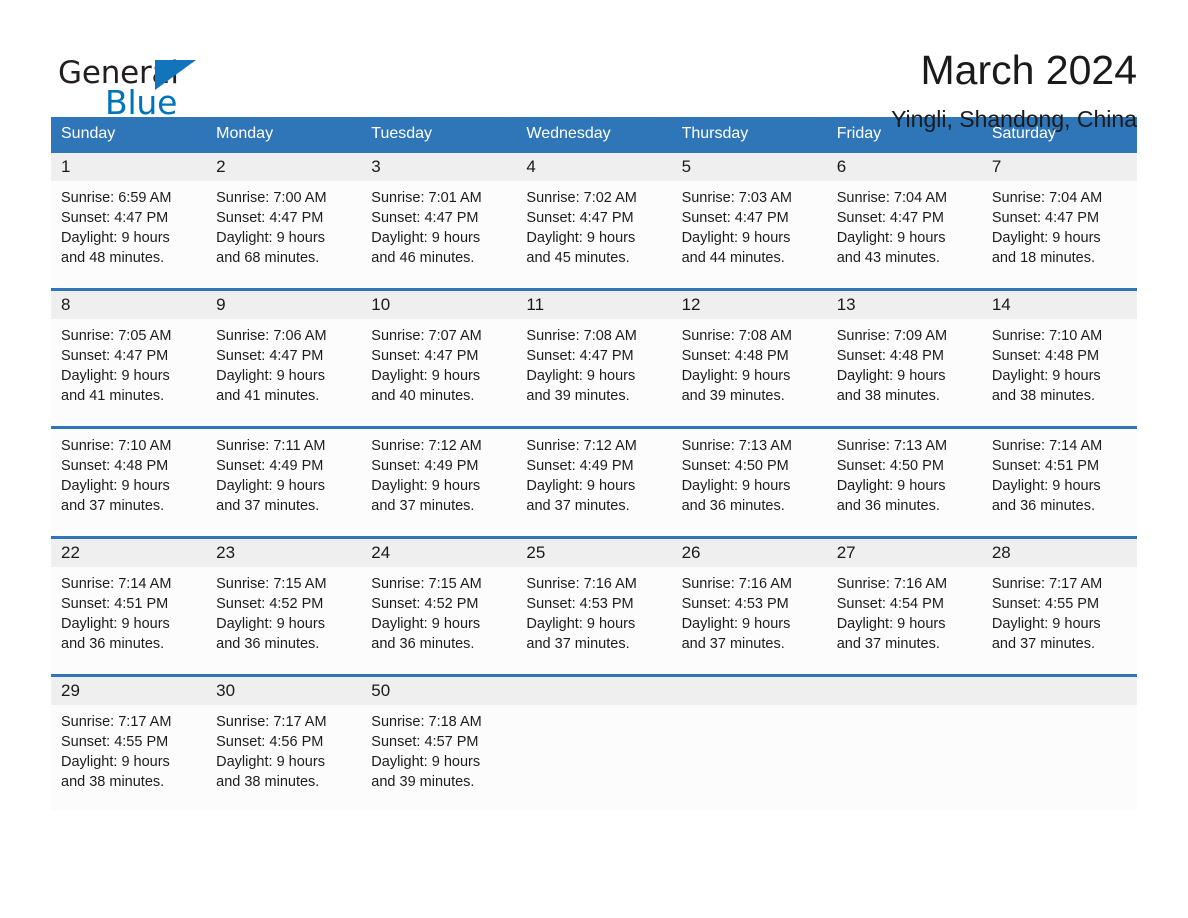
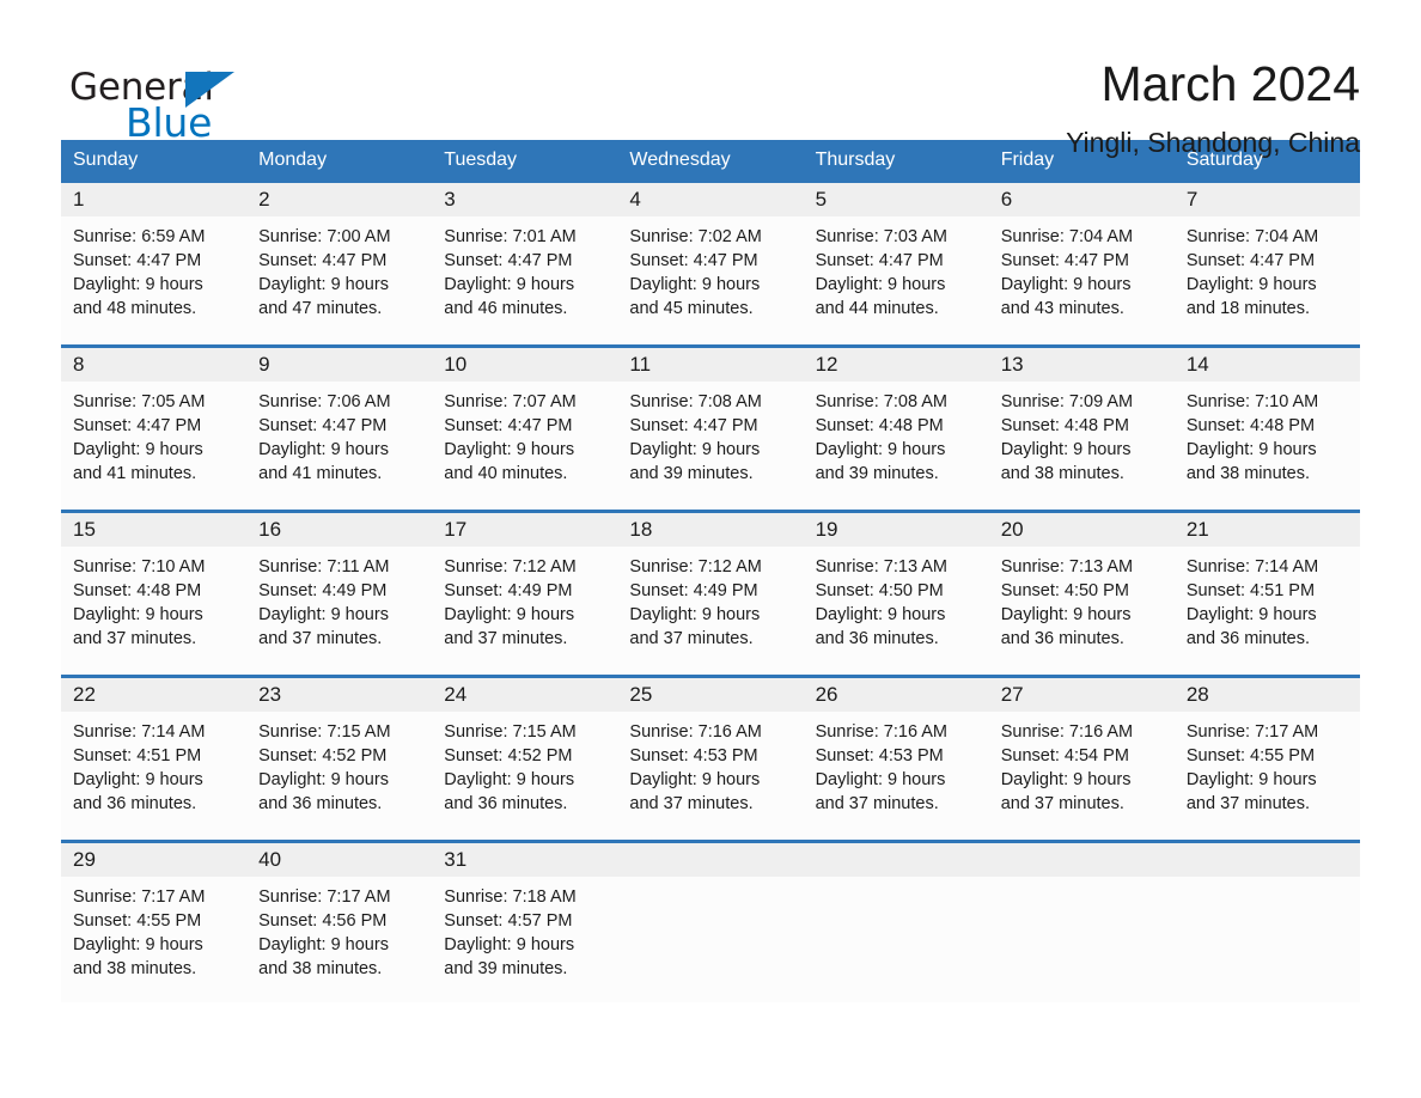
  General
  Blue
  March 2024
  Yingli, Shandong, China
  Sunday
  Monday
  Tuesday
  Wednesday
  Thursday
  Friday
  Saturday
  1
  2
  3
  4
  5
  6
  7
  Sunrise: 6:59 AM
  Sunset: 4:47 PM
  Daylight: 9 hours
  and 48 minutes.
  Sunrise: 7:00 AM
  Sunset: 4:47 PM
  Daylight: 9 hours
- and 68 minutes.
+ and 47 minutes.
  Sunrise: 7:01 AM
  Sunset: 4:47 PM
  Daylight: 9 hours
  and 46 minutes.
  Sunrise: 7:02 AM
  Sunset: 4:47 PM
  Daylight: 9 hours
  and 45 minutes.
  Sunrise: 7:03 AM
  Sunset: 4:47 PM
  Daylight: 9 hours
  and 44 minutes.
  Sunrise: 7:04 AM
  Sunset: 4:47 PM
  Daylight: 9 hours
  and 43 minutes.
  Sunrise: 7:04 AM
  Sunset: 4:47 PM
  Daylight: 9 hours
  and 18 minutes.
  8
  9
  10
  11
  12
  13
  14
  Sunrise: 7:05 AM
  Sunset: 4:47 PM
  Daylight: 9 hours
  and 41 minutes.
  Sunrise: 7:06 AM
  Sunset: 4:47 PM
  Daylight: 9 hours
  and 41 minutes.
  Sunrise: 7:07 AM
  Sunset: 4:47 PM
  Daylight: 9 hours
  and 40 minutes.
  Sunrise: 7:08 AM
  Sunset: 4:47 PM
  Daylight: 9 hours
  and 39 minutes.
  Sunrise: 7:08 AM
  Sunset: 4:48 PM
  Daylight: 9 hours
  and 39 minutes.
  Sunrise: 7:09 AM
  Sunset: 4:48 PM
  Daylight: 9 hours
  and 38 minutes.
  Sunrise: 7:10 AM
  Sunset: 4:48 PM
  Daylight: 9 hours
  and 38 minutes.
+ 15
+ 16
+ 17
+ 18
+ 19
+ 20
+ 21
  Sunrise: 7:10 AM
  Sunset: 4:48 PM
  Daylight: 9 hours
  and 37 minutes.
  Sunrise: 7:11 AM
  Sunset: 4:49 PM
  Daylight: 9 hours
  and 37 minutes.
  Sunrise: 7:12 AM
  Sunset: 4:49 PM
  Daylight: 9 hours
  and 37 minutes.
  Sunrise: 7:12 AM
  Sunset: 4:49 PM
  Daylight: 9 hours
  and 37 minutes.
  Sunrise: 7:13 AM
  Sunset: 4:50 PM
  Daylight: 9 hours
  and 36 minutes.
  Sunrise: 7:13 AM
  Sunset: 4:50 PM
  Daylight: 9 hours
  and 36 minutes.
  Sunrise: 7:14 AM
  Sunset: 4:51 PM
  Daylight: 9 hours
  and 36 minutes.
  22
  23
  24
  25
  26
  27
  28
  Sunrise: 7:14 AM
  Sunset: 4:51 PM
  Daylight: 9 hours
  and 36 minutes.
  Sunrise: 7:15 AM
  Sunset: 4:52 PM
  Daylight: 9 hours
  and 36 minutes.
  Sunrise: 7:15 AM
  Sunset: 4:52 PM
  Daylight: 9 hours
  and 36 minutes.
  Sunrise: 7:16 AM
  Sunset: 4:53 PM
  Daylight: 9 hours
  and 37 minutes.
  Sunrise: 7:16 AM
  Sunset: 4:53 PM
  Daylight: 9 hours
  and 37 minutes.
  Sunrise: 7:16 AM
  Sunset: 4:54 PM
  Daylight: 9 hours
  and 37 minutes.
  Sunrise: 7:17 AM
  Sunset: 4:55 PM
  Daylight: 9 hours
  and 37 minutes.
  29
- 30
+ 40
- 50
+ 31
  Sunrise: 7:17 AM
  Sunset: 4:55 PM
  Daylight: 9 hours
  and 38 minutes.
  Sunrise: 7:17 AM
  Sunset: 4:56 PM
  Daylight: 9 hours
  and 38 minutes.
  Sunrise: 7:18 AM
  Sunset: 4:57 PM
  Daylight: 9 hours
  and 39 minutes.
